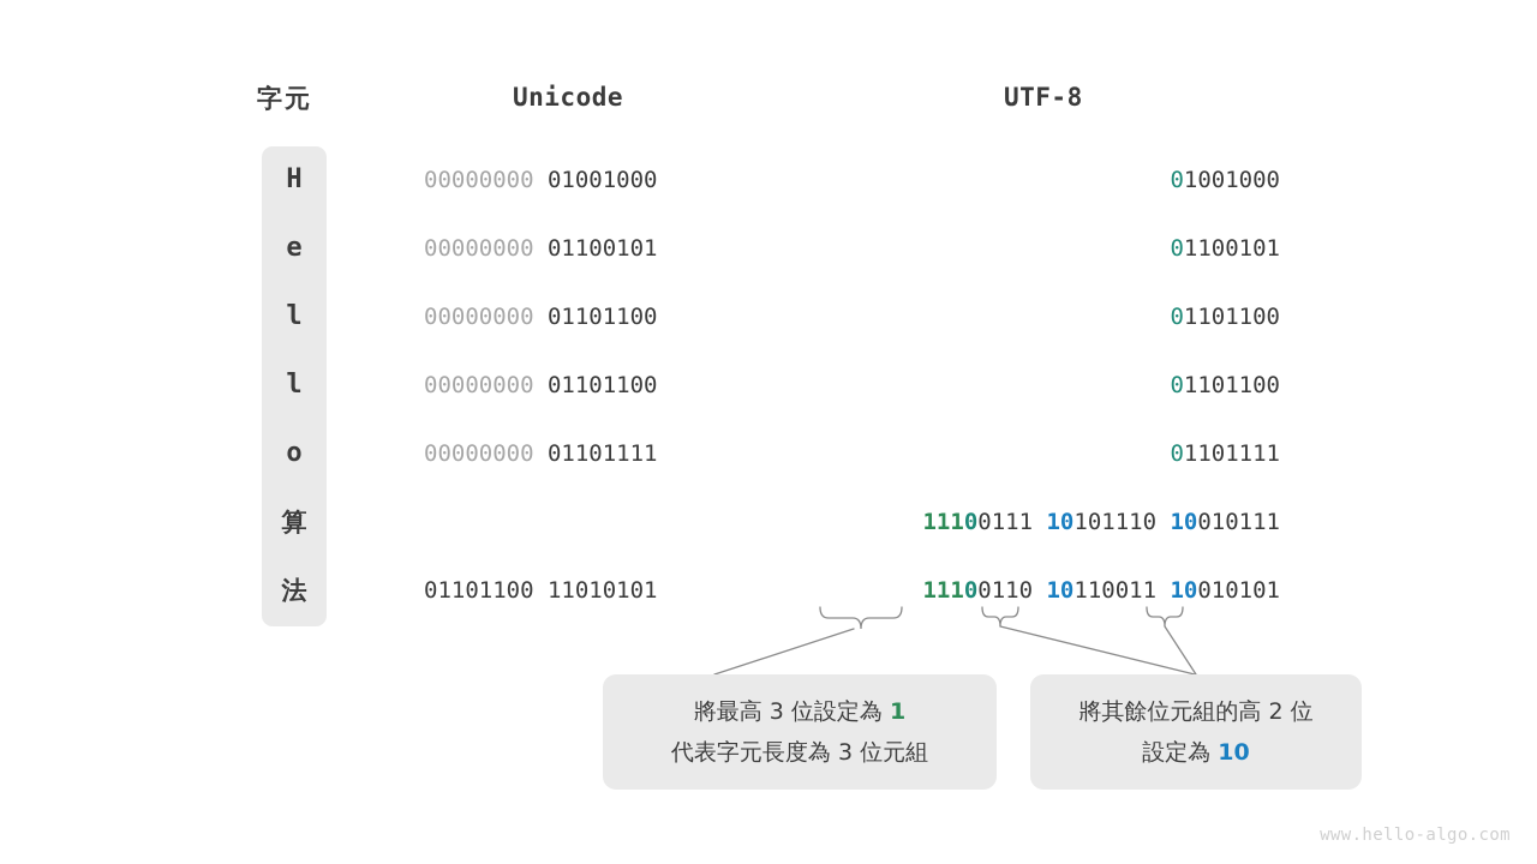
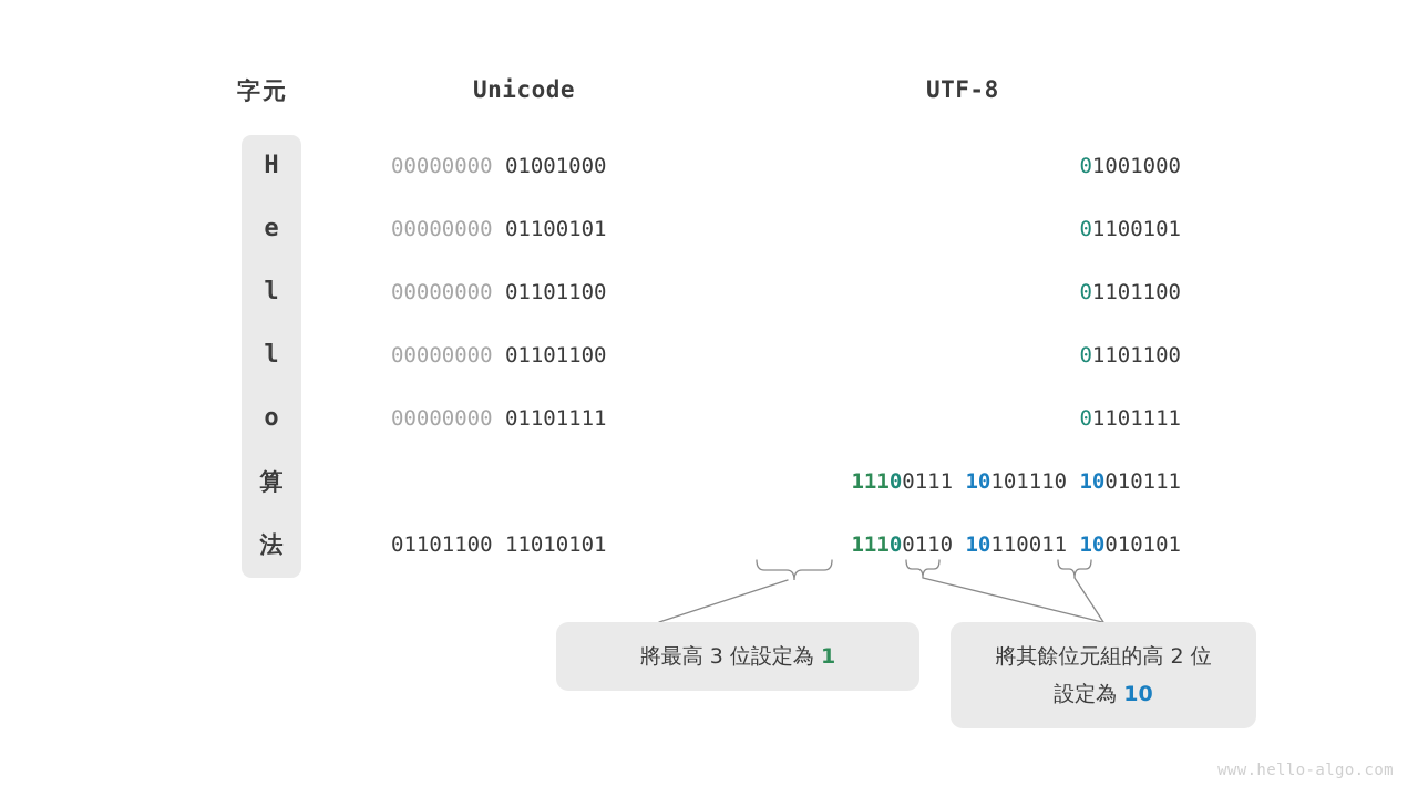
  字元
  Unicode
  UTF-8
  H
  e
  l
  l
  o
  算
  法
  00000000 01001000
  00000000 01100101
  00000000 01101100
  00000000 01101100
  00000000 01101111
  01101100 11010101
  01001000
  01100101
  01101100
  01101100
  01101111
  11100111 10101110 10010111
  11100110 10110011 10010101
  將最高 3 位設定為 1
- 代表字元長度為 3 位元組
  將其餘位元組的高 2 位
  設定為 10
  www.hello-algo.com
